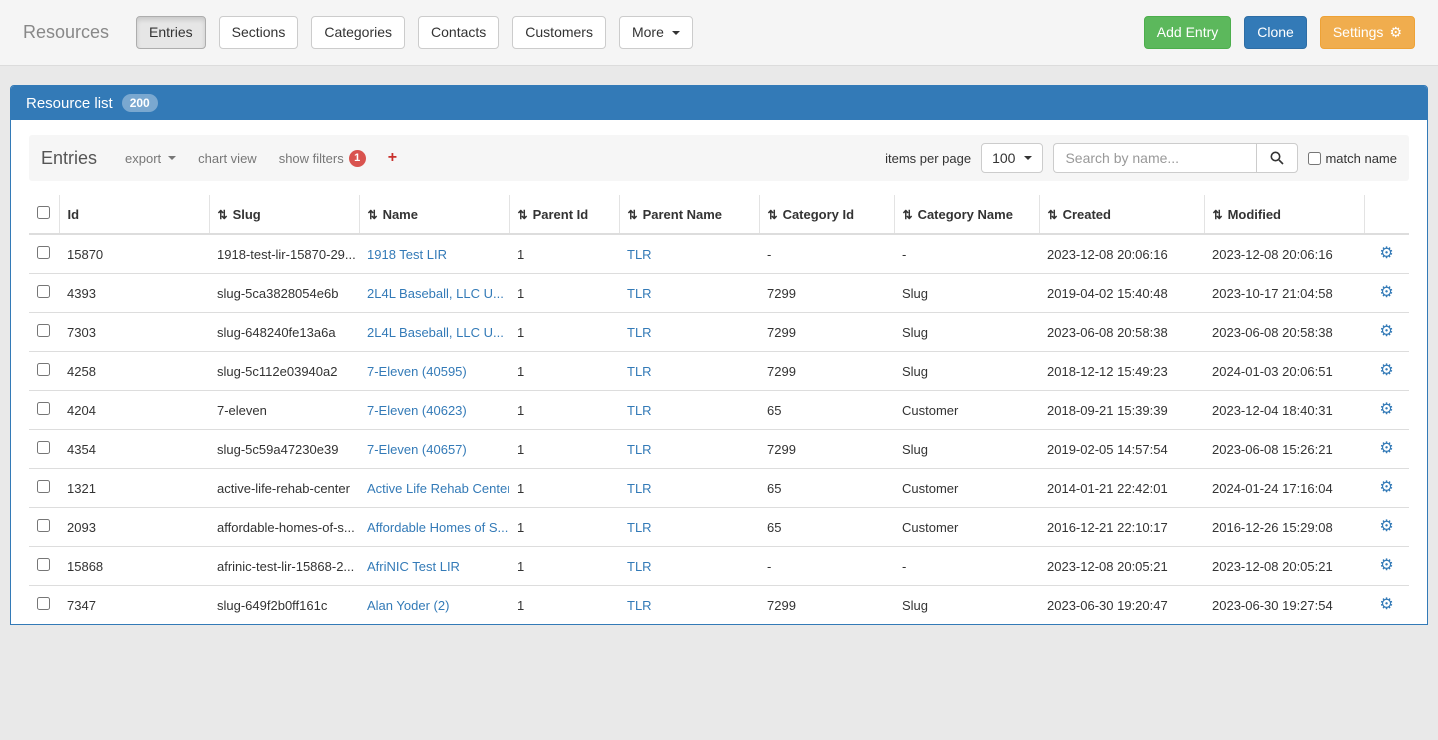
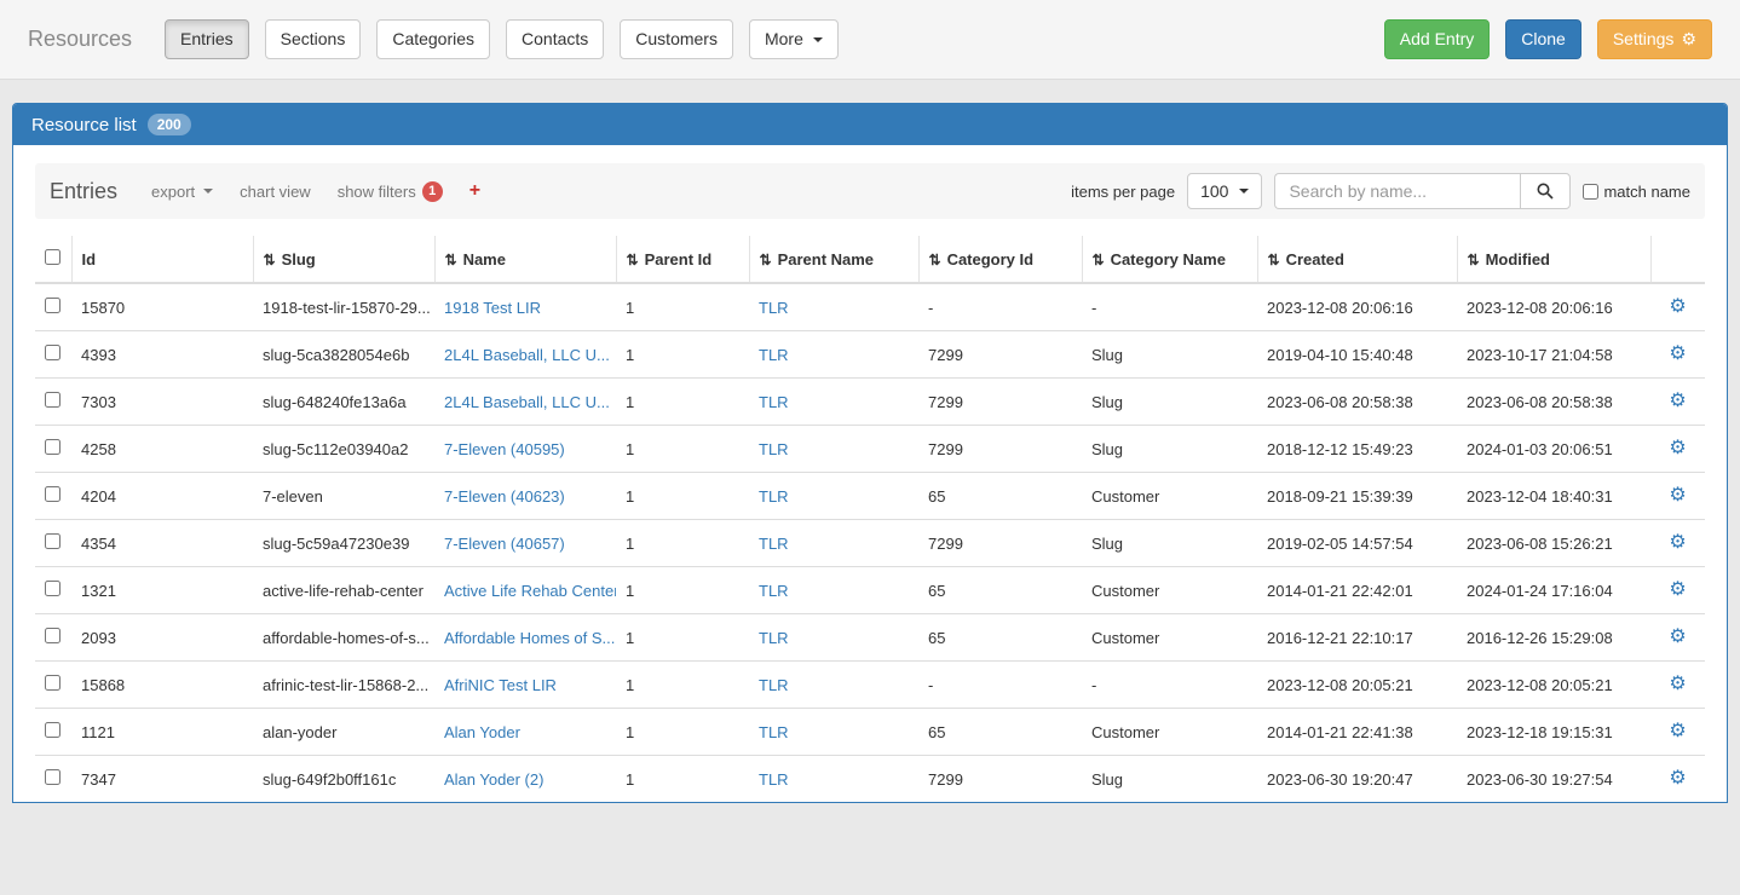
  Resources
  Entries
  Sections
  Categories
  Contacts
  Customers
  More
  Add Entry
  Clone
  Settings
  ⚙
  Resource list
  200
  Entries
  export
  chart view
  show filters
  1
  +
  items per page
  100
  Search by name...
  match name
  	Id	⇅ Slug	⇅ Name	⇅ Parent Id	⇅ Parent Name	⇅ Category Id	⇅ Category Name	⇅ Created	⇅ Modified
  	15870	1918-test-lir-15870-29...	1918 Test LIR	1	TLR	-	-	2023-12-08 20:06:16	2023-12-08 20:06:16	⚙
- 	4393	slug-5ca3828054e6b	2L4L Baseball, LLC U...	1	TLR	7299	Slug	2019-04-02 15:40:48	2023-10-17 21:04:58	⚙
+ 	4393	slug-5ca3828054e6b	2L4L Baseball, LLC U...	1	TLR	7299	Slug	2019-04-10 15:40:48	2023-10-17 21:04:58	⚙
  	7303	slug-648240fe13a6a	2L4L Baseball, LLC U...	1	TLR	7299	Slug	2023-06-08 20:58:38	2023-06-08 20:58:38	⚙
  	4258	slug-5c112e03940a2	7-Eleven (40595)	1	TLR	7299	Slug	2018-12-12 15:49:23	2024-01-03 20:06:51	⚙
  	4204	7-eleven	7-Eleven (40623)	1	TLR	65	Customer	2018-09-21 15:39:39	2023-12-04 18:40:31	⚙
  	4354	slug-5c59a47230e39	7-Eleven (40657)	1	TLR	7299	Slug	2019-02-05 14:57:54	2023-06-08 15:26:21	⚙
  	1321	active-life-rehab-center	Active Life Rehab Cente	1	TLR	65	Customer	2014-01-21 22:42:01	2024-01-24 17:16:04	⚙
  	2093	affordable-homes-of-s...	Affordable Homes of S...	1	TLR	65	Customer	2016-12-21 22:10:17	2016-12-26 15:29:08	⚙
  	15868	afrinic-test-lir-15868-2...	AfriNIC Test LIR	1	TLR	-	-	2023-12-08 20:05:21	2023-12-08 20:05:21	⚙
+ 	1121	alan-yoder	Alan Yoder	1	TLR	65	Customer	2014-01-21 22:41:38	2023-12-18 19:15:31	⚙
  	7347	slug-649f2b0ff161c	Alan Yoder (2)	1	TLR	7299	Slug	2023-06-30 19:20:47	2023-06-30 19:27:54	⚙
